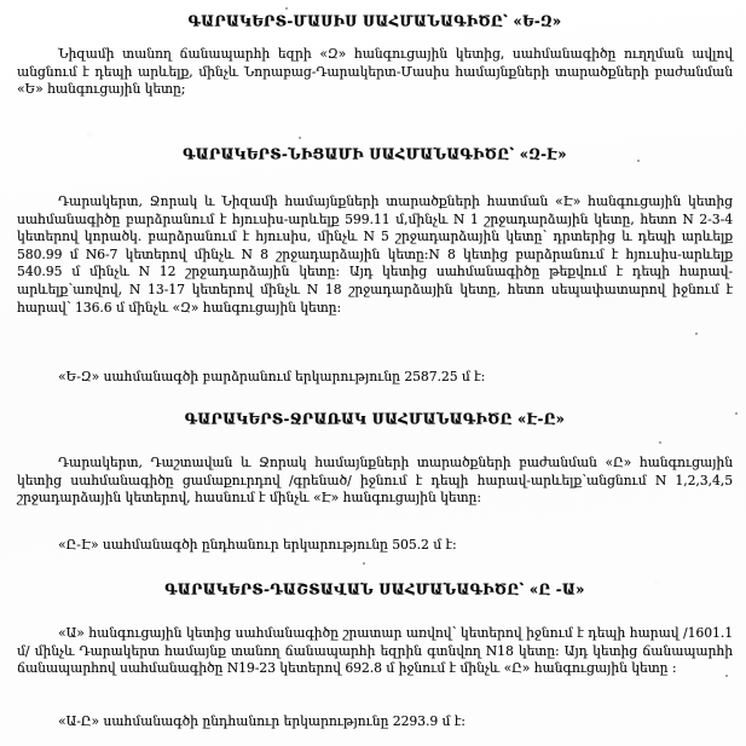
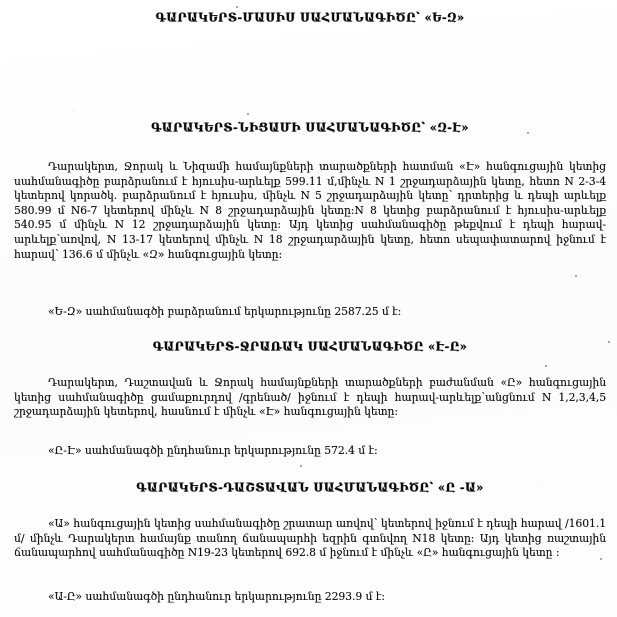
  ԳԱՐԱԿԵՐՏ-ՄԱՍԻՍ ՍԱՀՄԱՆԱԳԻԾԸ՝ «Ե-Զ»
- Նիզամի տանող ճանապարհի եզրի «Զ» հանգուցային կետից, սահմանագիծը ուղղման ավլով անցնում է դեպի արևելք, մինչև Նորաբաց-Դարակերտ-Մասիս համայնքների տարածքների բաժանման «Ե» հանգուցային կետը;
  ԳԱՐԱԿԵՐՏ-ՆԻՑԱՄԻ ՍԱՀՄԱՆԱԳԻԾԸ՝ «Զ-Է»
  Դարակերտ, Ջորակ և Նիզամի համայնքների տարածքների հատման «Է» հանգուցային կետից սահմանագիծը բարձրանում է հյուսիս-արևելք 599.11 մ,մինչև N 1 շրջադարձային կետը, հետո N 2-3-4 կետերով կորածկ. բարձրանում է հյուսիս, մինչև N 5 շրջադարձային կետը՝ դրտերից և դեպի արևելք 580.99 մ N6-7 կետերով մինչև N 8 շրջադարձային կետը:N 8 կետից բարձրանում է հյուսիս-արևելք 540.95 մ մինչև N 12 շրջադարձային կետը: Այդ կետից սահմանագիծը թեքվում է դեպի հարավ-արևելք՝առվով, N 13-17 կետերով մինչև N 18 շրջադարձային կետը, հետո սեպափատարով իջնում է հարավ՝ 136.6 մ մինչև «Զ» հանգուցային կետը:
  «Ե-Զ» սահմանագծի բարձրանում երկարությունը 2587.25 մ է:
  ԳԱՐԱԿԵՐՏ-ՋՐԱՌԱԿ ՍԱՀՄԱՆԱԳԻԾԸ «Է-Ը»
  Դարակերտ, Դաշտավան և Ջորակ համայնքների տարածքների բաժանման «Ը» հանգուցային կետից սահմանագիծը ցամաքուրդով /գրենած/ իջնում է դեպի հարավ-արևելք՝անցնում N 1,2,3,4,5 շրջադարձային կետերով, հասնում է մինչև «Է» հանգուցային կետը:
- «Ը-Է» սահմանագծի ընդհանուր երկարությունը 505.2 մ է:
+ «Ը-Է» սահմանագծի ընդհանուր երկարությունը 572.4 մ է:
  ԳԱՐԱԿԵՐՏ-ԴԱՇՏԱՎԱՆ ՍԱՀՄԱՆԱԳԻԾԸ՝ «Ը -Ա»
- «Ա» հանգուցային կետից սահմանագիծը շրատար առվով՝ կետերով իջնում է դեպի հարավ /1601.1 մ/ մինչև Դարակերտ համայնք տանող ճանապարհի եզրին գտնվող N18 կետը: Այդ կետից ճանապարհի ճանապարհով սահմանագիծը N19-23 կետերով 692.8 մ իջնում է մինչև «Ը» հանգուցային կետը :
+ «Ա» հանգուցային կետից սահմանագիծը շրատար առվով՝ կետերով իջնում է դեպի հարավ /1601.1 մ/ մինչև Դարակերտ համայնք տանող ճանապարհի եզրին գտնվող N18 կետը: Այդ կետից ռաշտային ճանապարհով սահմանագիծը N19-23 կետերով 692.8 մ իջնում է մինչև «Ը» հանգուցային կետը :
  «Ա-Ը» սահմանագծի ընդհանուր երկարությունը 2293.9 մ է:
